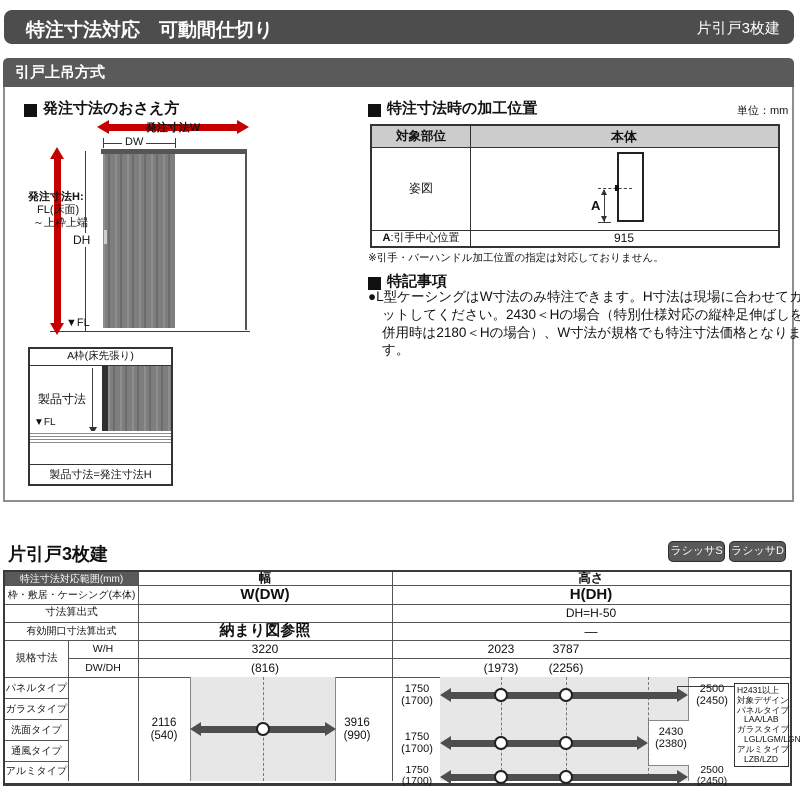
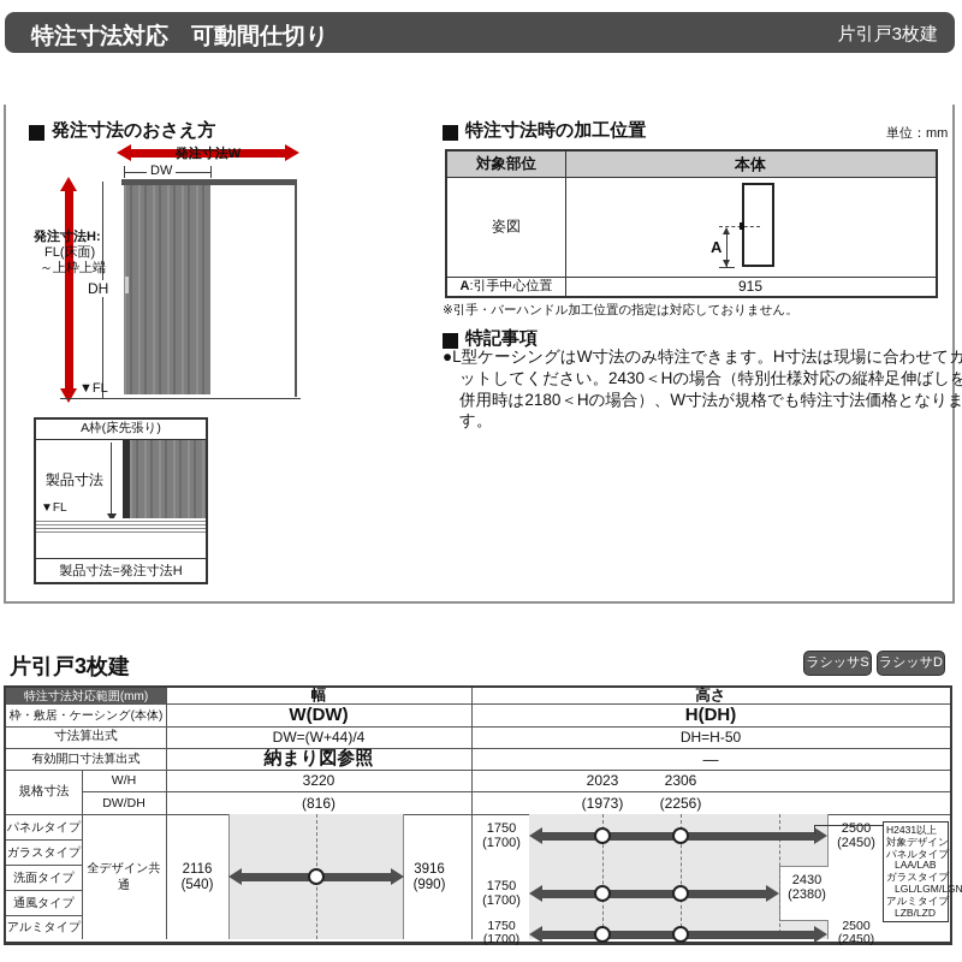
  特注寸法対応 可動間仕切り
  片引戸3枚建
- 引戸上吊方式
  発注寸法のおさえ方
  発注寸法W
  DW
  DH
  発注寸法H:
  FL(床面)
  ～上枠上端
  ▼FL
  A枠(床先張り)
  製品寸法
  ▼FL
  製品寸法=発注寸法H
  特注寸法時の加工位置
  単位：mm
  対象部位
  本体
  姿図
  A
  :引手中心位置
  915
  A
  ※引手・バーハンドル加工位置の指定は対応しておりません。
  特記事項
  ●L型ケーシングはW寸法のみ特注できます。H寸法は現場に合わせてカットしてください。2430＜Hの場合（特別仕様対応の縦枠足伸ばしを併用時は2180＜Hの場合）、W寸法が規格でも特注寸法価格となります。
  片引戸3枚建
  ラシッサS
  ラシッサD
  特注寸法対応範囲(mm)
  幅
  高さ
  枠・敷居・ケーシング(本体)
  W(DW)
  H(DH)
  寸法算出式
+ DW=(W+44)/4
  DH=H-50
  有効開口寸法算出式
  納まり図参照
  ―
  規格寸法
  W/H
  DW/DH
  3220
  (816)
  2023
- 3787
+ 2306
  (1973)
  (2256)
  パネルタイプ
  ガラスタイプ
  洗面タイプ
  通風タイプ
  アルミタイプ
+ 全デザイン共通
  2116
  (540)
  3916
  (990)
  1750
  (1700)
  2500
  (2450)
  1750
  (1700)
  2430
  (2380)
  1750
  (1700)
  2500
  (2450)
  H2431以上
  対象デザイン
  パネルタイプ
  LAA/LAB
  ガラスタイプ
  LGL/LGM/LGN
  アルミタイプ
  LZB/LZD
